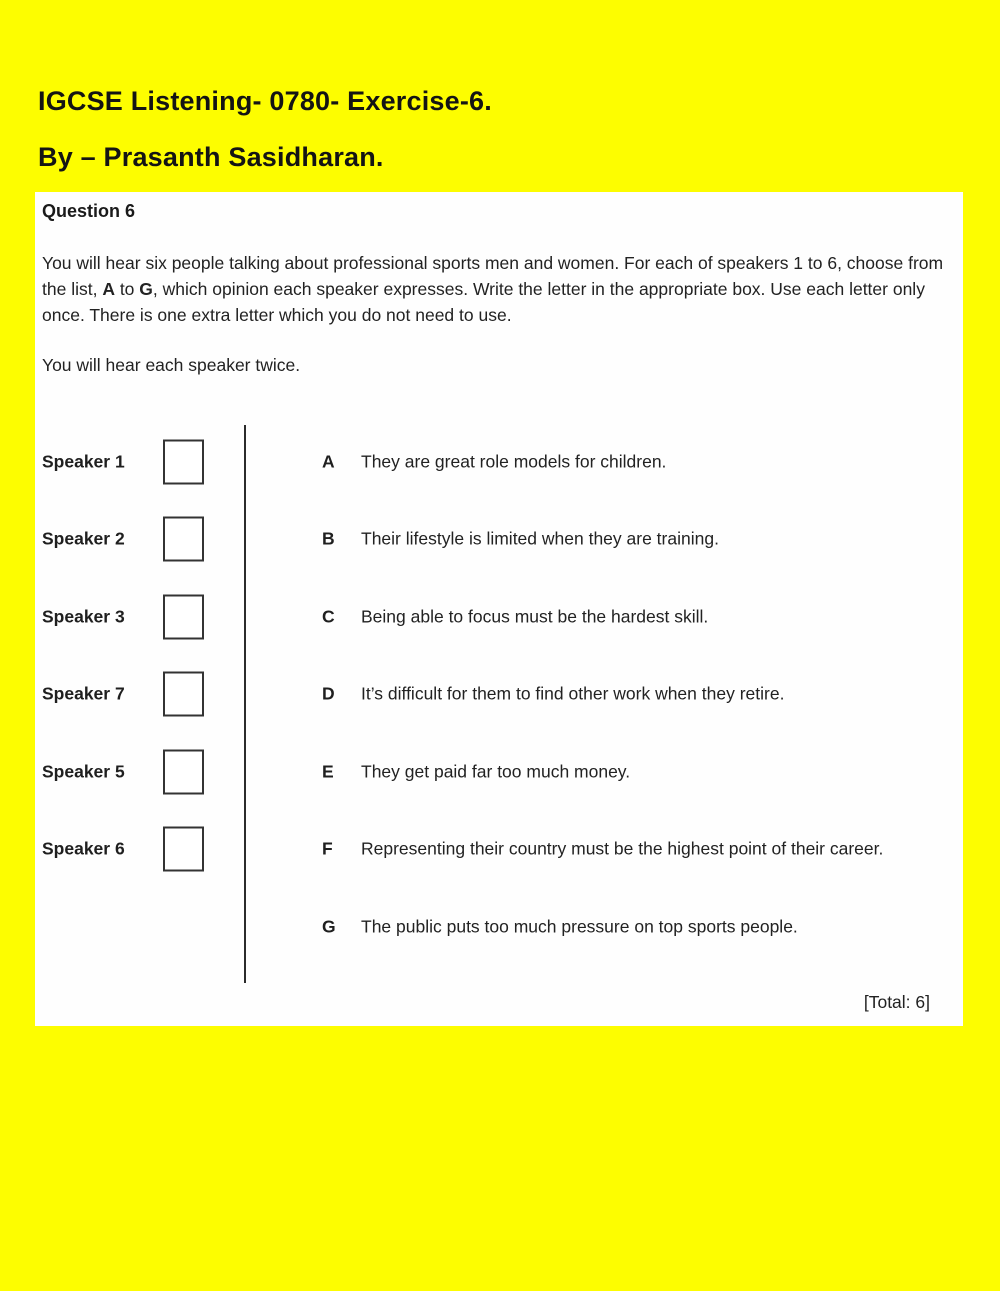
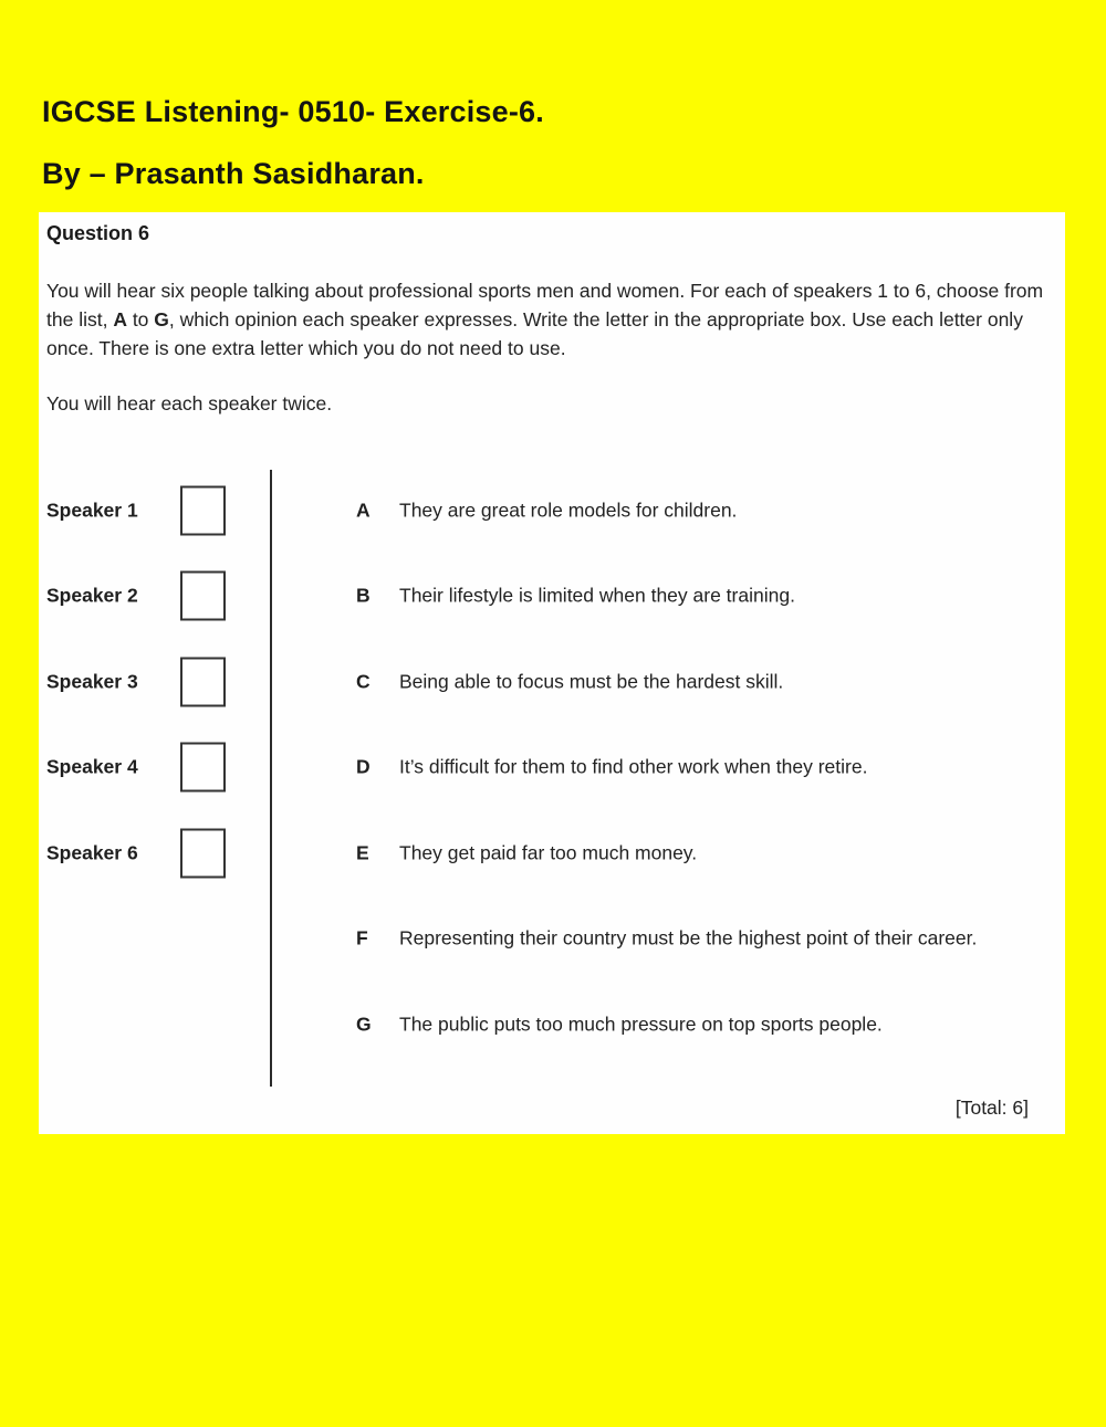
- IGCSE Listening- 0780- Exercise-6.
+ IGCSE Listening- 0510- Exercise-6.
  By – Prasanth Sasidharan.
  Question 6
  You will hear six people talking about professional sports men and women. For each of speakers 1 to 6, choose from the list, A to G, which opinion each speaker expresses. Write the letter in the appropriate box. Use each letter only once. There is one extra letter which you do not need to use.
  You will hear each speaker twice.
  Speaker 1
  Speaker 2
  Speaker 3
- Speaker 7
+ Speaker 4
- Speaker 5
  Speaker 6
  A
  They are great role models for children.
  B
  Their lifestyle is limited when they are training.
  C
  Being able to focus must be the hardest skill.
  D
  It’s difficult for them to find other work when they retire.
  E
  They get paid far too much money.
  F
  Representing their country must be the highest point of their career.
  G
  The public puts too much pressure on top sports people.
  [Total: 6]
